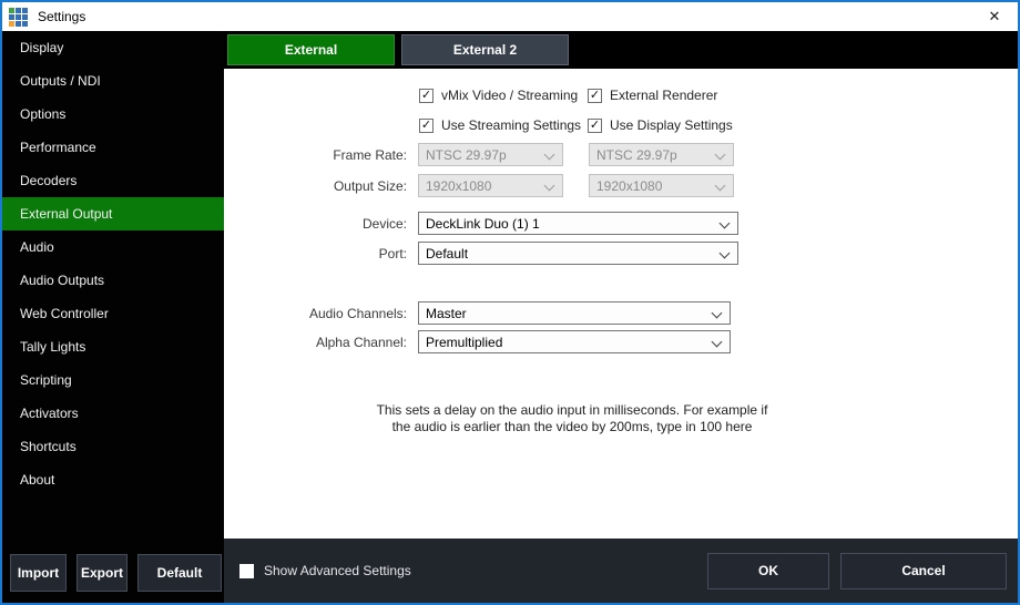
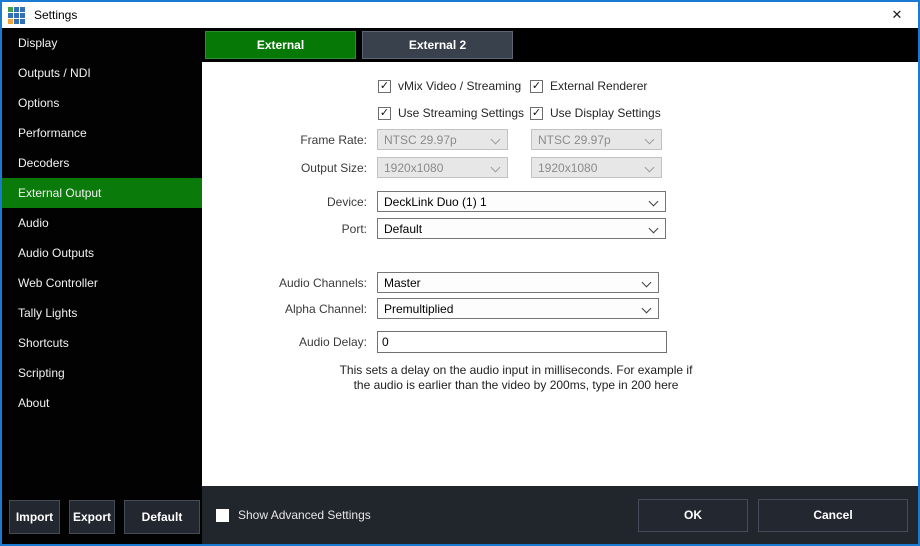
  Settings
  ✕
  Display
  Outputs / NDI
  Options
  Performance
  Decoders
  External Output
  Audio
  Audio Outputs
  Web Controller
  Tally Lights
- Scripting
+ Shortcuts
- Activators
- Shortcuts
+ Scripting
  About
  Import
  Export
  Default
  External
  External 2
  ✓
  vMix Video / Streaming
  ✓
  External Renderer
  ✓
  Use Streaming Settings
  ✓
  Use Display Settings
  Frame Rate:
  NTSC 29.97p
  NTSC 29.97p
  Output Size:
  1920x1080
  1920x1080
  Device:
  DeckLink Duo (1) 1
  Port:
  Default
  Audio Channels:
  Master
  Alpha Channel:
  Premultiplied
+ Audio Delay:
+ 0
- This sets a delay on the audio input in milliseconds. For example if the audio is earlier than the video by 200ms, type in 100 here
+ This sets a delay on the audio input in milliseconds. For example if the audio is earlier than the video by 200ms, type in 200 here
  Show Advanced Settings
  OK
  Cancel
